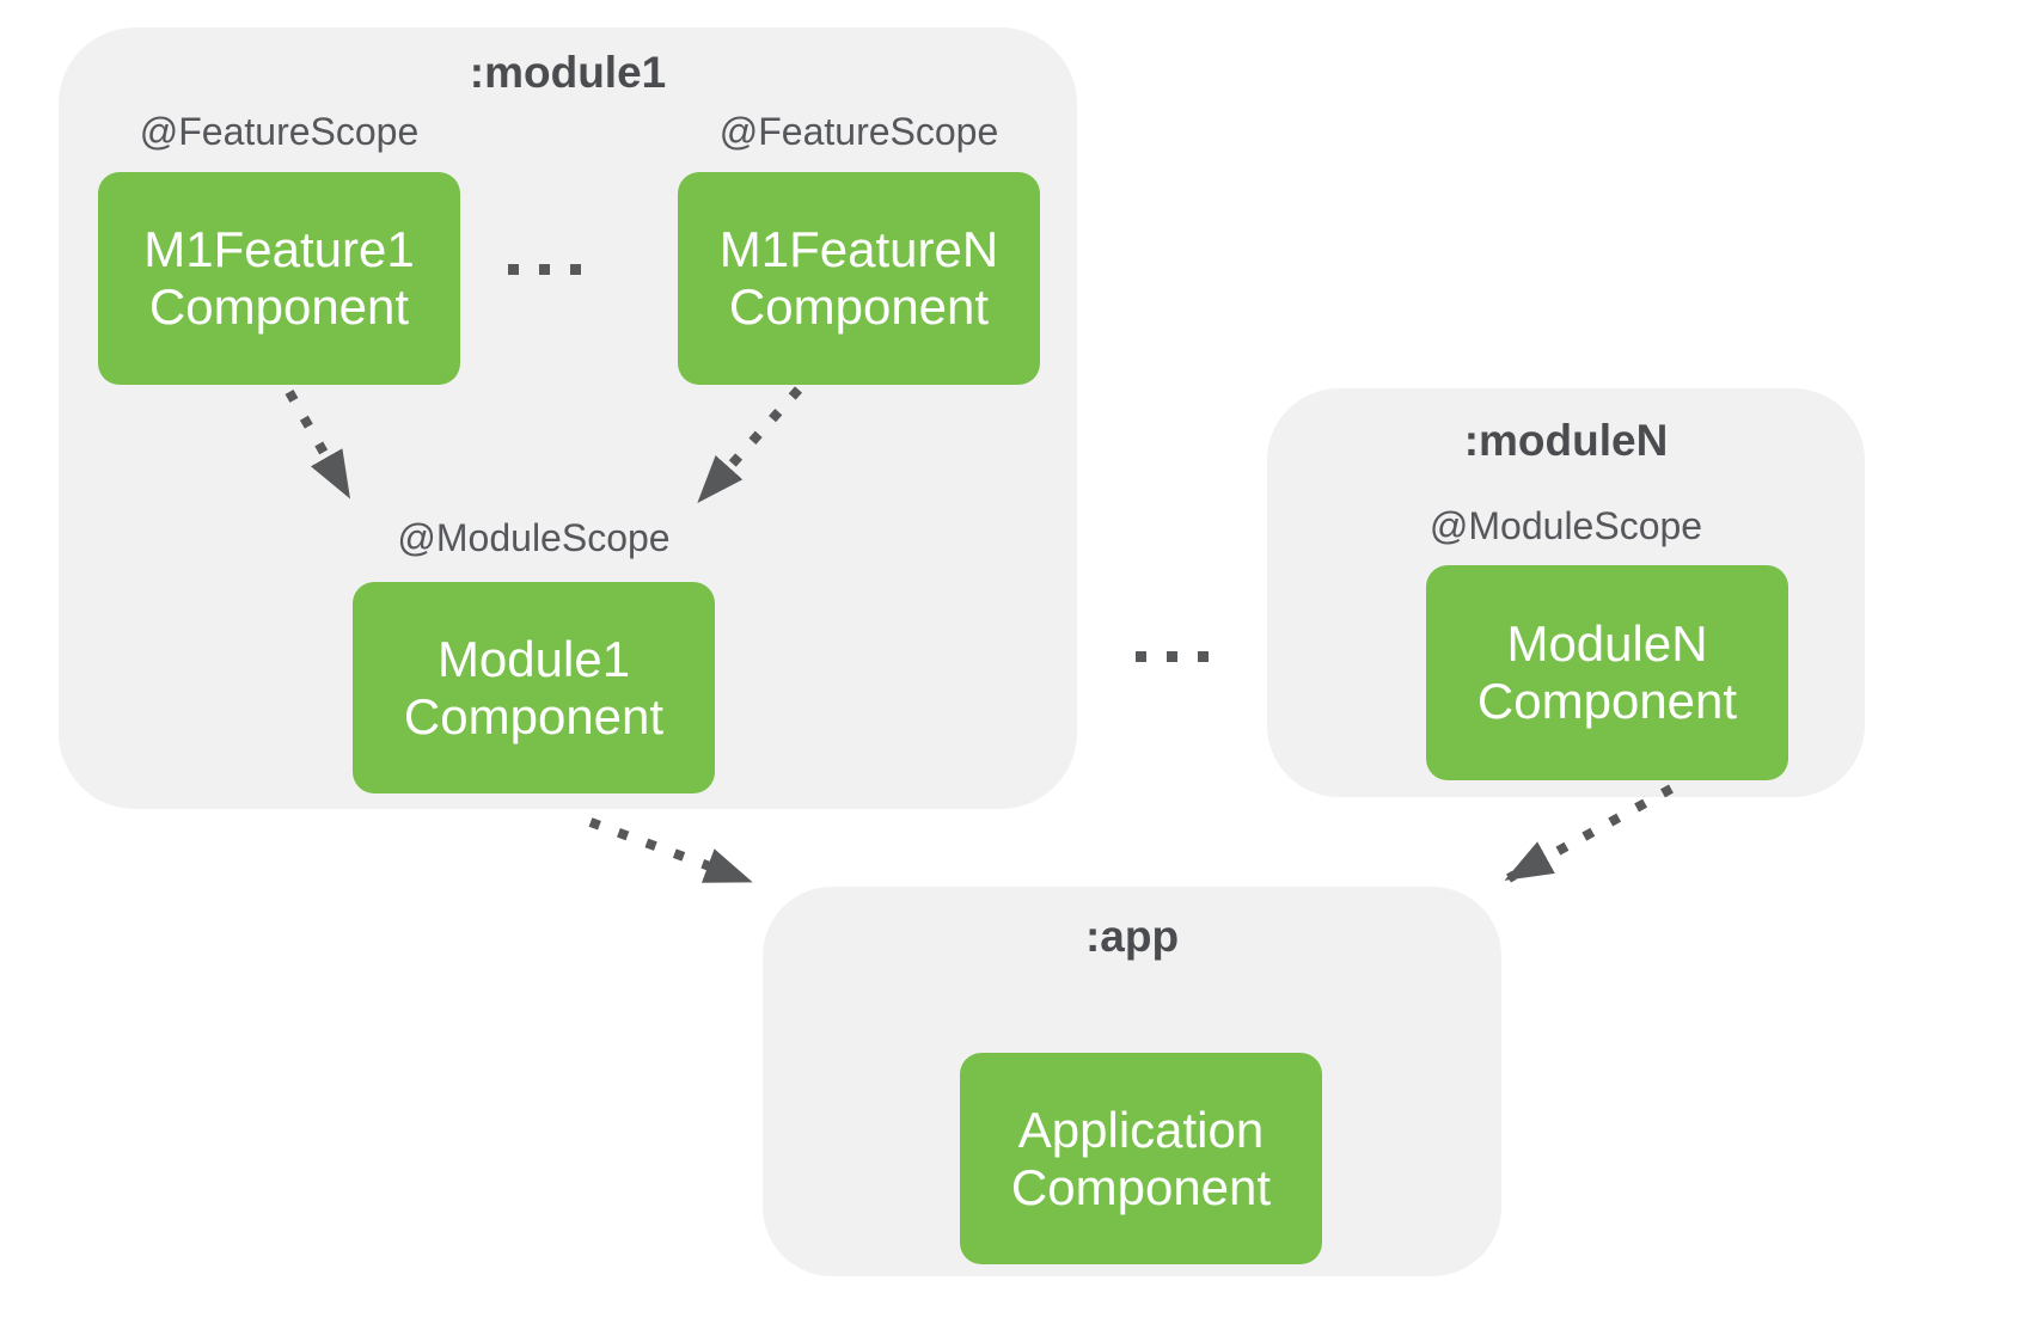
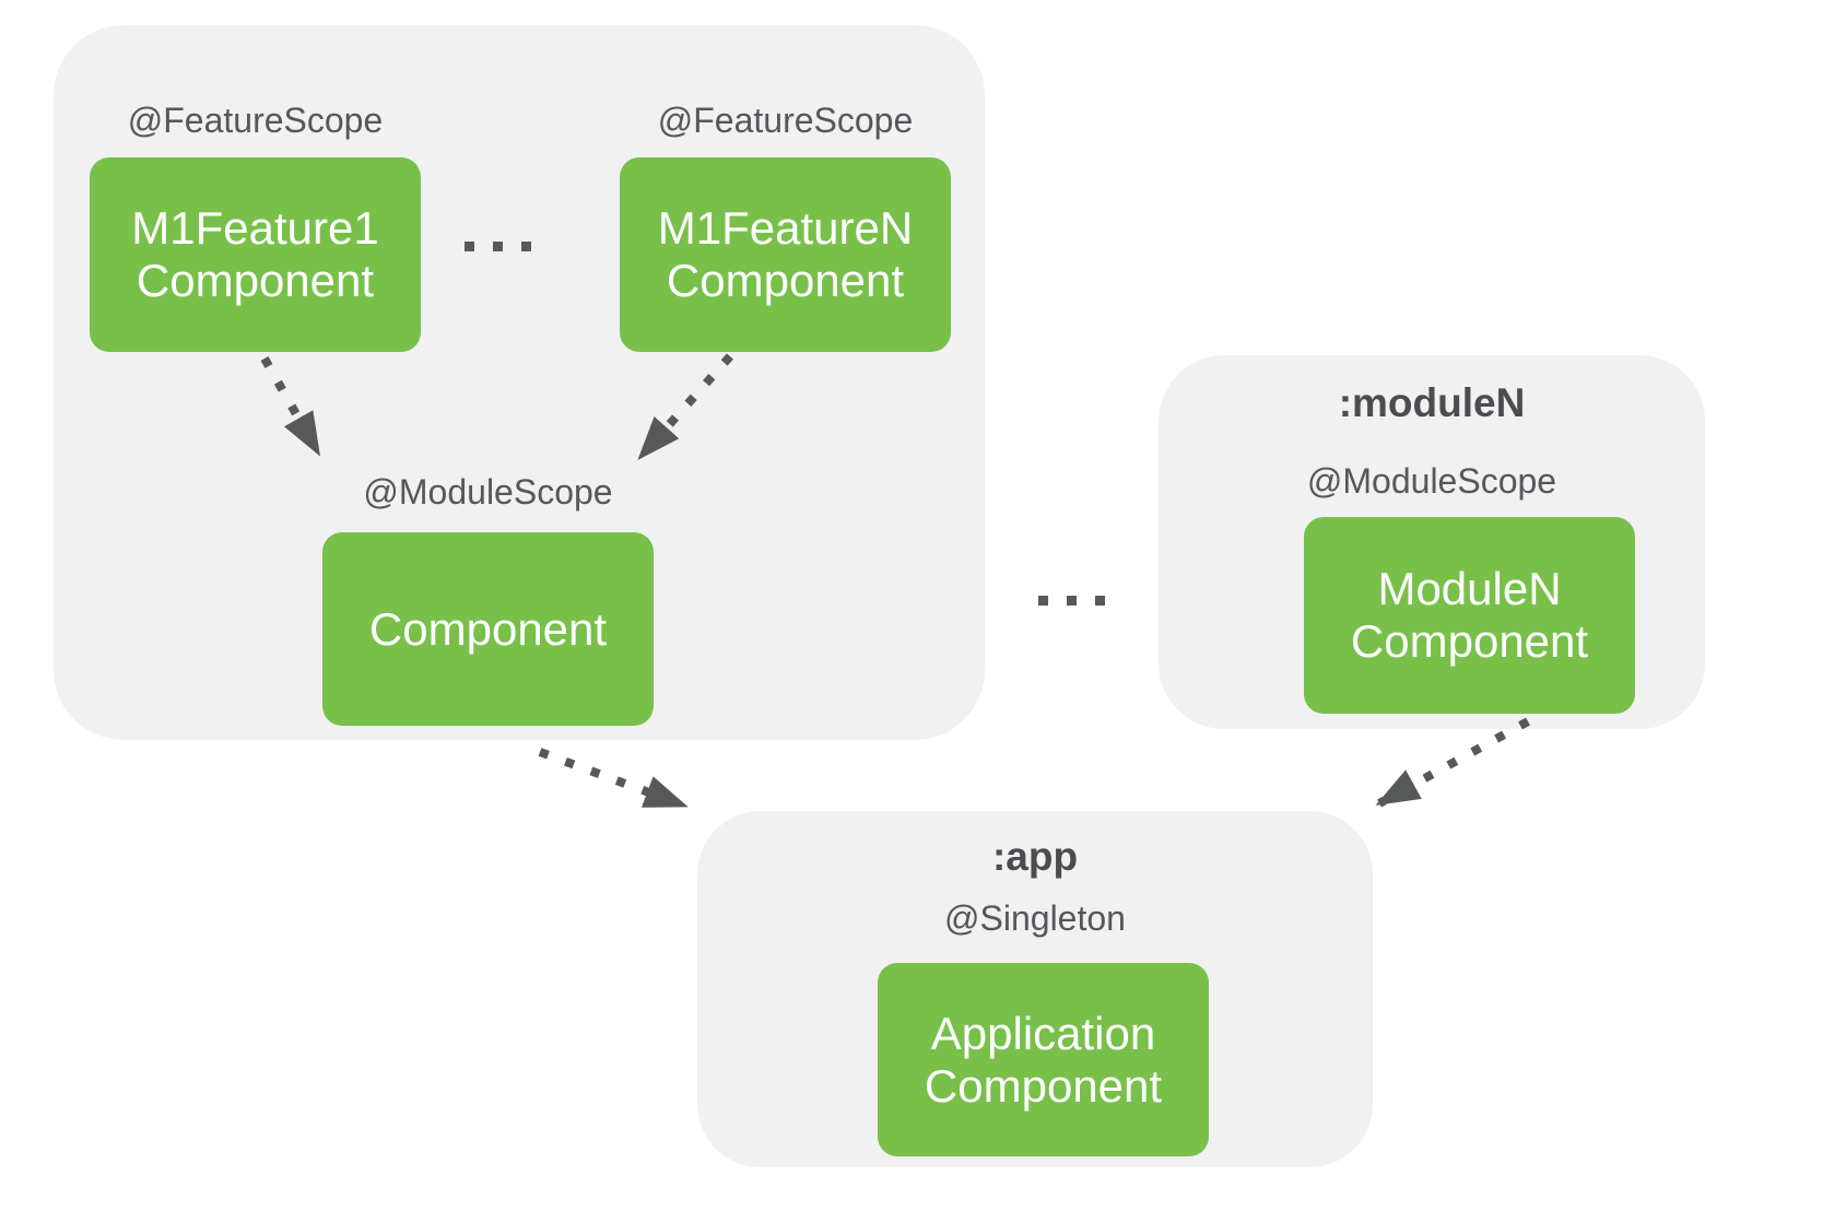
- :module1
  @FeatureScope
  @FeatureScope
  M1Feature1
  Component
  M1FeatureN
  Component
  @ModuleScope
- Module1
  Component
  :moduleN
  @ModuleScope
  ModuleN
  Component
  :app
+ @Singleton
  Application
  Component
